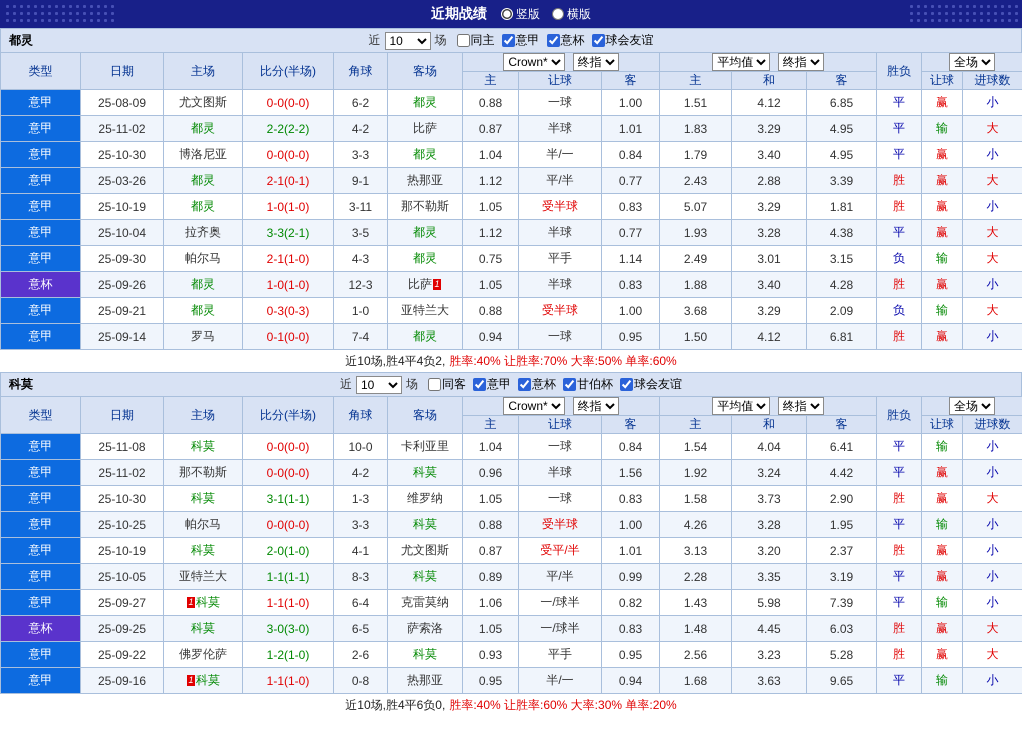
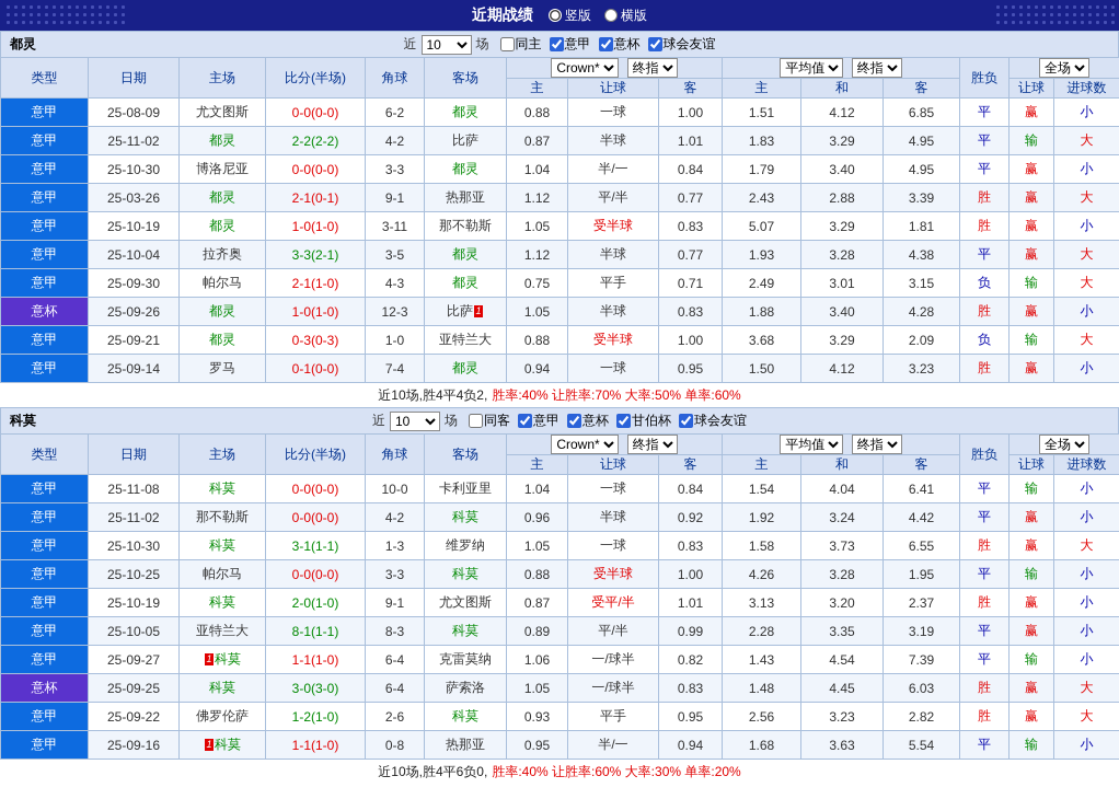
  近期战绩
  竖版
  横版
  都灵
  近
  10
  场
  同主
  意甲
  意杯
  球会友谊
  类型	日期	主场	比分(半场)	角球	客场	Crown* 终指	平均值 终指	胜负	全场
  主	让球	客	主	和	客	让球	进球数
  意甲	25-08-09	尤文图斯	0-0(0-0)	6-2	都灵	0.88	一球	1.00	1.51	4.12	6.85	平	赢	小
  意甲	25-11-02	都灵	2-2(2-2)	4-2	比萨	0.87	半球	1.01	1.83	3.29	4.95	平	输	大
  意甲	25-10-30	博洛尼亚	0-0(0-0)	3-3	都灵	1.04	半/一	0.84	1.79	3.40	4.95	平	赢	小
  意甲	25-03-26	都灵	2-1(0-1)	9-1	热那亚	1.12	平/半	0.77	2.43	2.88	3.39	胜	赢	大
  意甲	25-10-19	都灵	1-0(1-0)	3-11	那不勒斯	1.05	受半球	0.83	5.07	3.29	1.81	胜	赢	小
  意甲	25-10-04	拉齐奥	3-3(2-1)	3-5	都灵	1.12	半球	0.77	1.93	3.28	4.38	平	赢	大
- 意甲	25-09-30	帕尔马	2-1(1-0)	4-3	都灵	0.75	平手	1.14	2.49	3.01	3.15	负	输	大
+ 意甲	25-09-30	帕尔马	2-1(1-0)	4-3	都灵	0.75	平手	0.71	2.49	3.01	3.15	负	输	大
  意杯	25-09-26	都灵	1-0(1-0)	12-3	比萨 1	1.05	半球	0.83	1.88	3.40	4.28	胜	赢	小
  意甲	25-09-21	都灵	0-3(0-3)	1-0	亚特兰大	0.88	受半球	1.00	3.68	3.29	2.09	负	输	大
- 意甲	25-09-14	罗马	0-1(0-0)	7-4	都灵	0.94	一球	0.95	1.50	4.12	6.81	胜	赢	小
+ 意甲	25-09-14	罗马	0-1(0-0)	7-4	都灵	0.94	一球	0.95	1.50	4.12	3.23	胜	赢	小
  近10场,胜4平4负2, 胜率:40% 让胜率:70% 大率:50% 单率:60%
  科莫
  近
  10
  场
  同客
  意甲
  意杯
  甘伯杯
  球会友谊
  类型	日期	主场	比分(半场)	角球	客场	Crown* 终指	平均值 终指	胜负	全场
  主	让球	客	主	和	客	让球	进球数
  意甲	25-11-08	科莫	0-0(0-0)	10-0	卡利亚里	1.04	一球	0.84	1.54	4.04	6.41	平	输	小
- 意甲	25-11-02	那不勒斯	0-0(0-0)	4-2	科莫	0.96	半球	1.56	1.92	3.24	4.42	平	赢	小
+ 意甲	25-11-02	那不勒斯	0-0(0-0)	4-2	科莫	0.96	半球	0.92	1.92	3.24	4.42	平	赢	小
- 意甲	25-10-30	科莫	3-1(1-1)	1-3	维罗纳	1.05	一球	0.83	1.58	3.73	2.90	胜	赢	大
+ 意甲	25-10-30	科莫	3-1(1-1)	1-3	维罗纳	1.05	一球	0.83	1.58	3.73	6.55	胜	赢	大
  意甲	25-10-25	帕尔马	0-0(0-0)	3-3	科莫	0.88	受半球	1.00	4.26	3.28	1.95	平	输	小
- 意甲	25-10-19	科莫	2-0(1-0)	4-1	尤文图斯	0.87	受平/半	1.01	3.13	3.20	2.37	胜	赢	小
+ 意甲	25-10-19	科莫	2-0(1-0)	9-1	尤文图斯	0.87	受平/半	1.01	3.13	3.20	2.37	胜	赢	小
- 意甲	25-10-05	亚特兰大	1-1(1-1)	8-3	科莫	0.89	平/半	0.99	2.28	3.35	3.19	平	赢	小
+ 意甲	25-10-05	亚特兰大	8-1(1-1)	8-3	科莫	0.89	平/半	0.99	2.28	3.35	3.19	平	赢	小
- 意甲	25-09-27	1 科莫	1-1(1-0)	6-4	克雷莫纳	1.06	一/球半	0.82	1.43	5.98	7.39	平	输	小
+ 意甲	25-09-27	1 科莫	1-1(1-0)	6-4	克雷莫纳	1.06	一/球半	0.82	1.43	4.54	7.39	平	输	小
- 意杯	25-09-25	科莫	3-0(3-0)	6-5	萨索洛	1.05	一/球半	0.83	1.48	4.45	6.03	胜	赢	大
+ 意杯	25-09-25	科莫	3-0(3-0)	6-4	萨索洛	1.05	一/球半	0.83	1.48	4.45	6.03	胜	赢	大
- 意甲	25-09-22	佛罗伦萨	1-2(1-0)	2-6	科莫	0.93	平手	0.95	2.56	3.23	5.28	胜	赢	大
+ 意甲	25-09-22	佛罗伦萨	1-2(1-0)	2-6	科莫	0.93	平手	0.95	2.56	3.23	2.82	胜	赢	大
- 意甲	25-09-16	1 科莫	1-1(1-0)	0-8	热那亚	0.95	半/一	0.94	1.68	3.63	9.65	平	输	小
+ 意甲	25-09-16	1 科莫	1-1(1-0)	0-8	热那亚	0.95	半/一	0.94	1.68	3.63	5.54	平	输	小
  近10场,胜4平6负0, 胜率:40% 让胜率:60% 大率:30% 单率:20%
